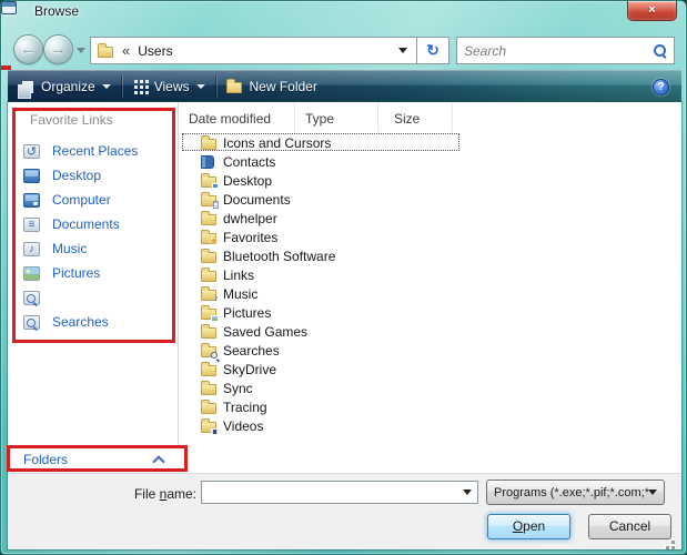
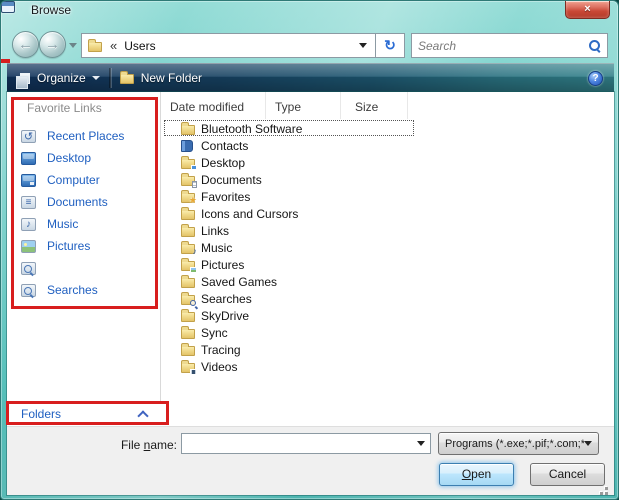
  Browse
  ×
  ←
  →
  «
  Users
  ↻
  Search
  Organize
- Views
  New Folder
  ?
  Favorite Links
  Recent Places
  Desktop
  Computer
  Documents
  Music
  Pictures
  Searches
  Folders
  Date modified
  Type
  Size
- Icons and Cursors
+ Bluetooth Software
  Contacts
  Desktop
  Documents
- dwhelper
  ★
  Favorites
- Bluetooth Software
+ Icons and Cursors
  Links
  ♪
  Music
  Pictures
  Saved Games
  Searches
  SkyDrive
  Sync
  Tracing
  Videos
  File name:
  Programs (*.exe;*.pif;*.com;*
  Open
  Cancel
